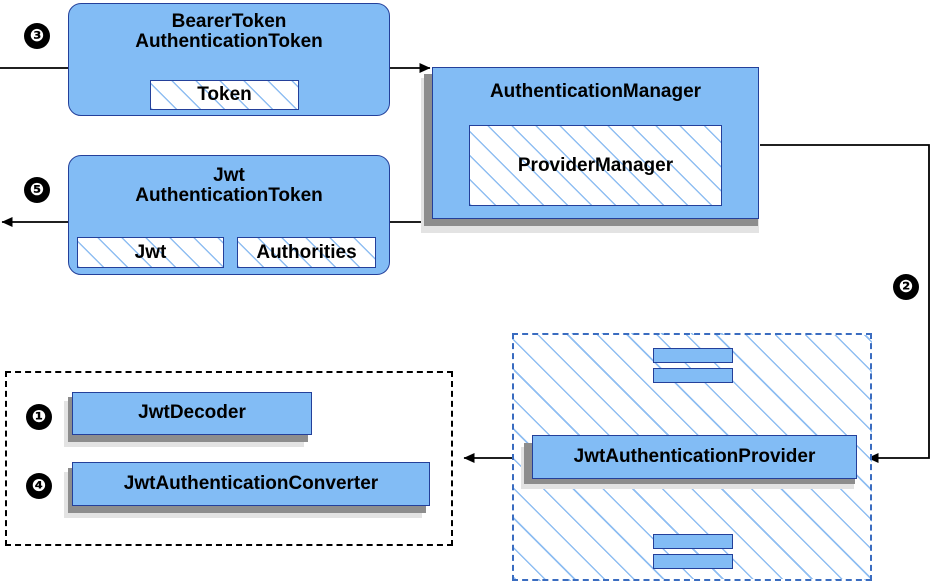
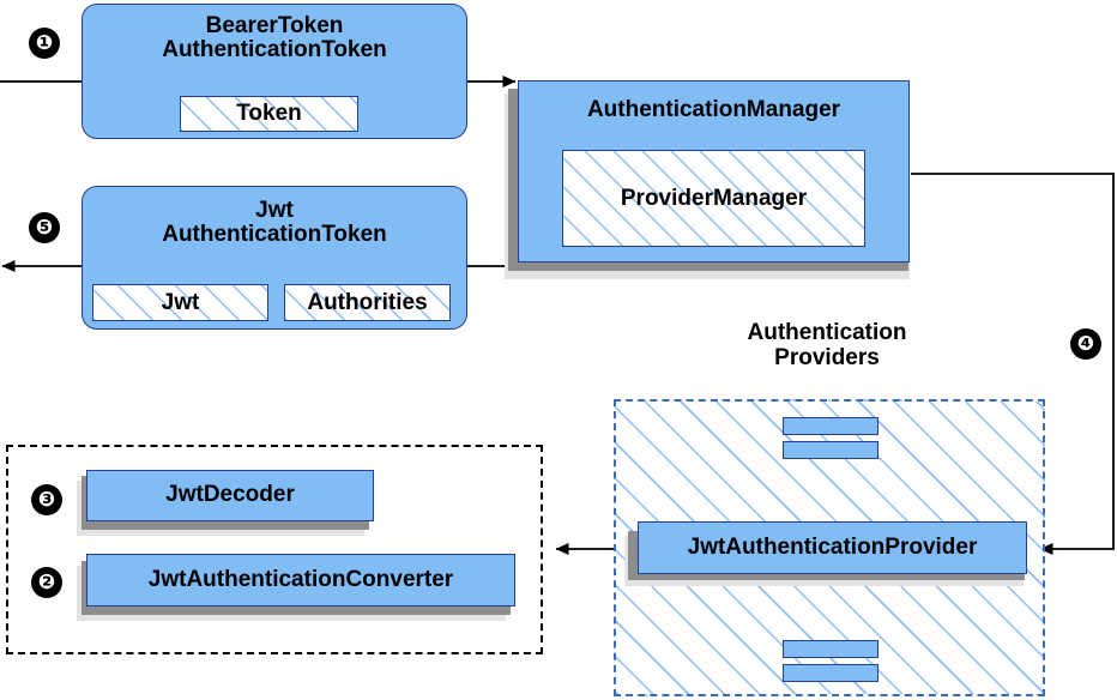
- ❸
+ ❶
- ❷
+ ❹
- ❶
+ ❸
- ❹
+ ❷
  ❺
  BearerToken
  AuthenticationToken
  Token
  Jwt
  AuthenticationToken
  Jwt
  Authorities
  AuthenticationManager
  ProviderManager
+ Authentication
+ Providers
  JwtAuthenticationProvider
  JwtDecoder
  JwtAuthenticationConverter
